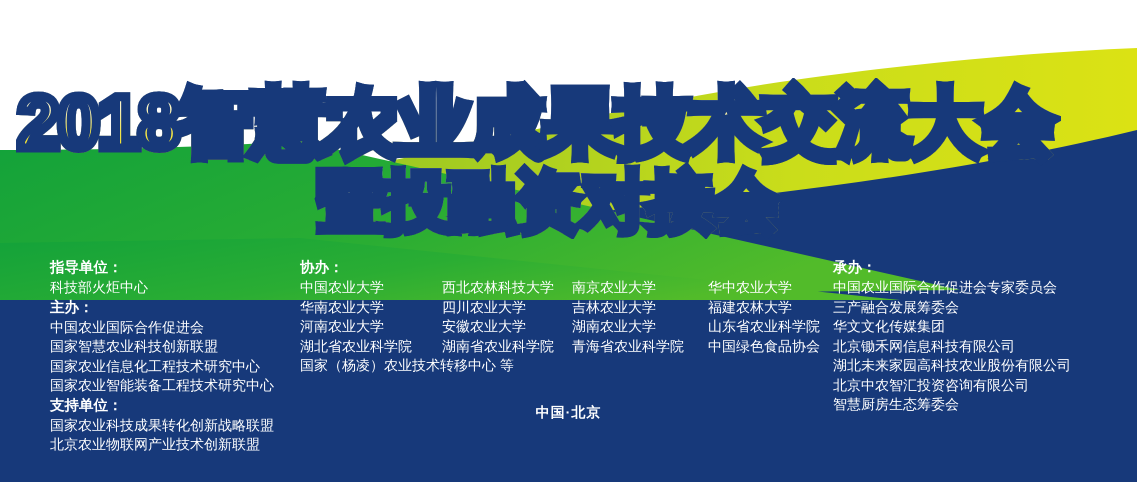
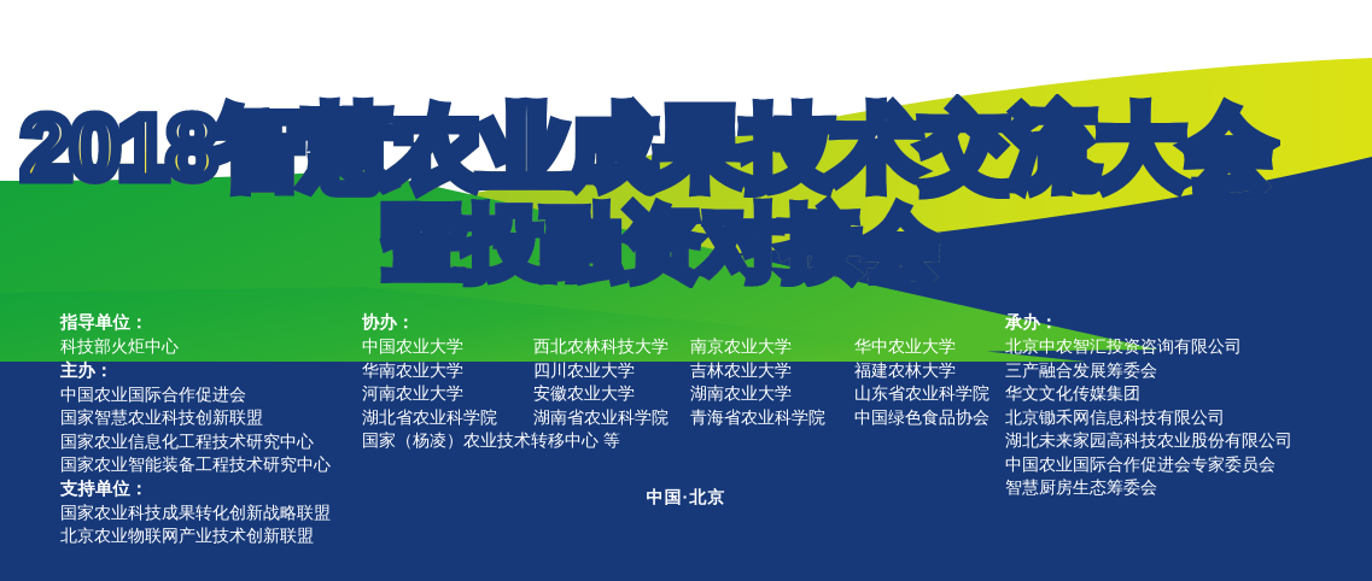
  2018智慧农业成果技术交流大会
  暨投融资对接会
  指导单位：
  科技部火炬中心
  主办：
  中国农业国际合作促进会
  国家智慧农业科技创新联盟
  国家农业信息化工程技术研究中心
  国家农业智能装备工程技术研究中心
  支持单位：
  国家农业科技成果转化创新战略联盟
  北京农业物联网产业技术创新联盟
  协办：
  中国农业大学
  西北农林科技大学
  南京农业大学
  华中农业大学
  华南农业大学
  四川农业大学
  吉林农业大学
  福建农林大学
  河南农业大学
  安徽农业大学
  湖南农业大学
  山东省农业科学院
  湖北省农业科学院
  湖南省农业科学院
  青海省农业科学院
  中国绿色食品协会
  国家（杨凌）农业技术转移中心 等
  承办：
- 中国农业国际合作促进会专家委员会
+ 北京中农智汇投资咨询有限公司
  三产融合发展筹委会
  华文文化传媒集团
  北京锄禾网信息科技有限公司
  湖北未来家园高科技农业股份有限公司
- 北京中农智汇投资咨询有限公司
+ 中国农业国际合作促进会专家委员会
  智慧厨房生态筹委会
  中国·北京
